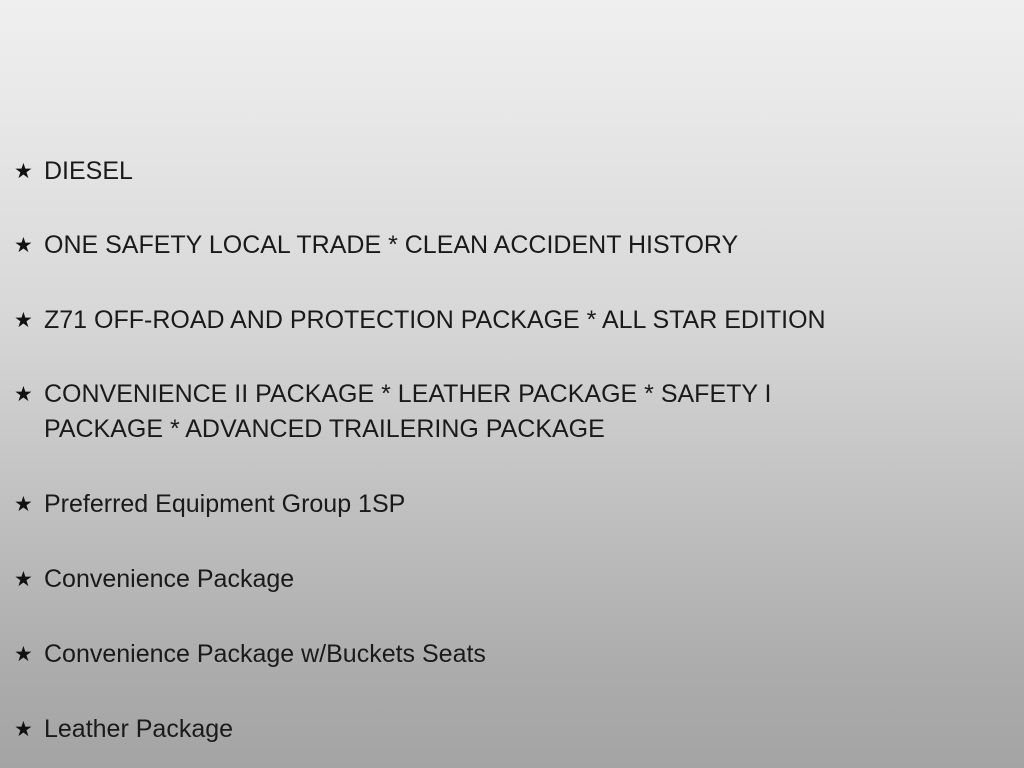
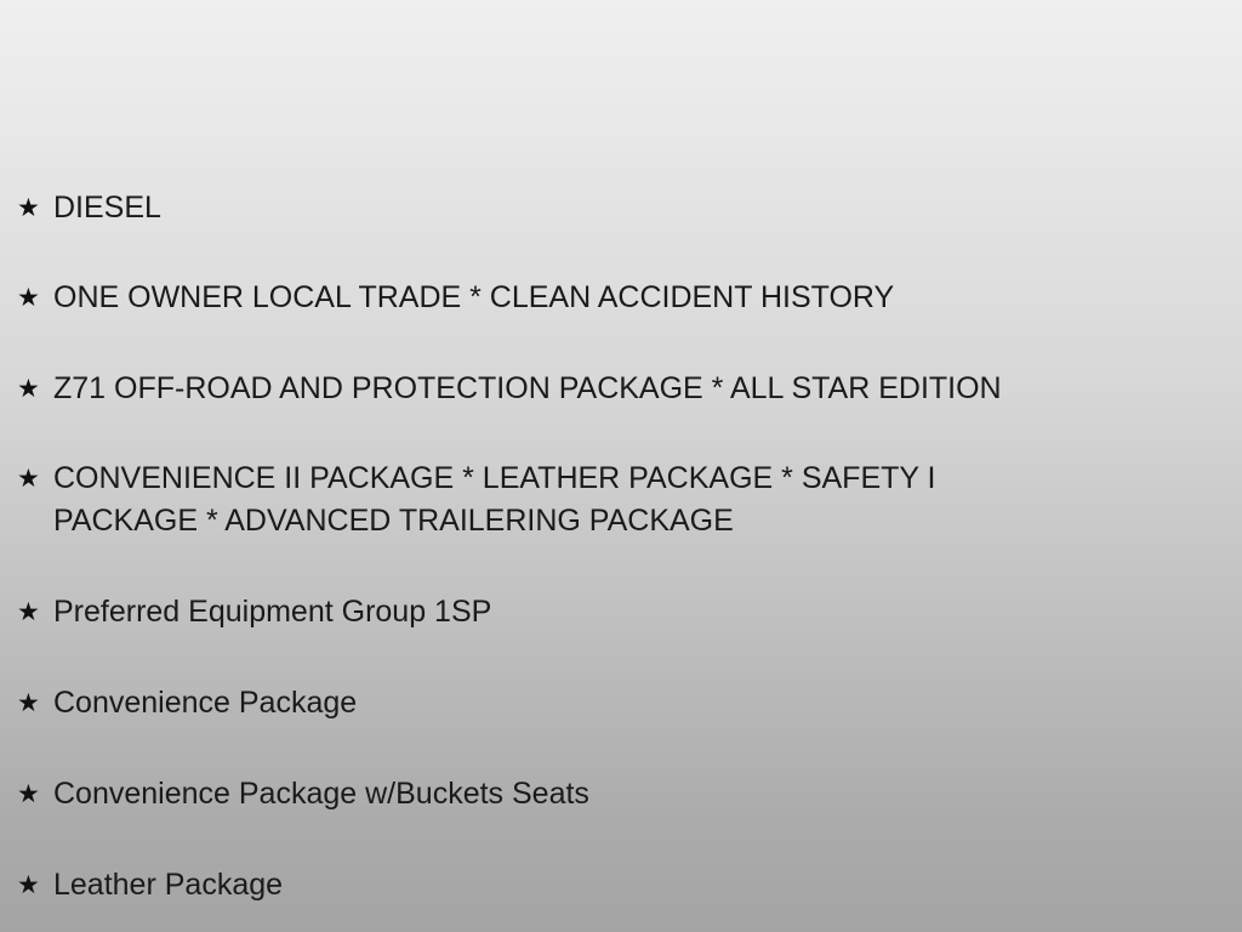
  ★
  DIESEL
  ★
- ONE SAFETY LOCAL TRADE * CLEAN ACCIDENT HISTORY
+ ONE OWNER LOCAL TRADE * CLEAN ACCIDENT HISTORY
  ★
  Z71 OFF-ROAD AND PROTECTION PACKAGE * ALL STAR EDITION
  ★
  CONVENIENCE II PACKAGE * LEATHER PACKAGE * SAFETY I
  PACKAGE * ADVANCED TRAILERING PACKAGE
  ★
  Preferred Equipment Group 1SP
  ★
  Convenience Package
  ★
  Convenience Package w/Buckets Seats
  ★
  Leather Package
